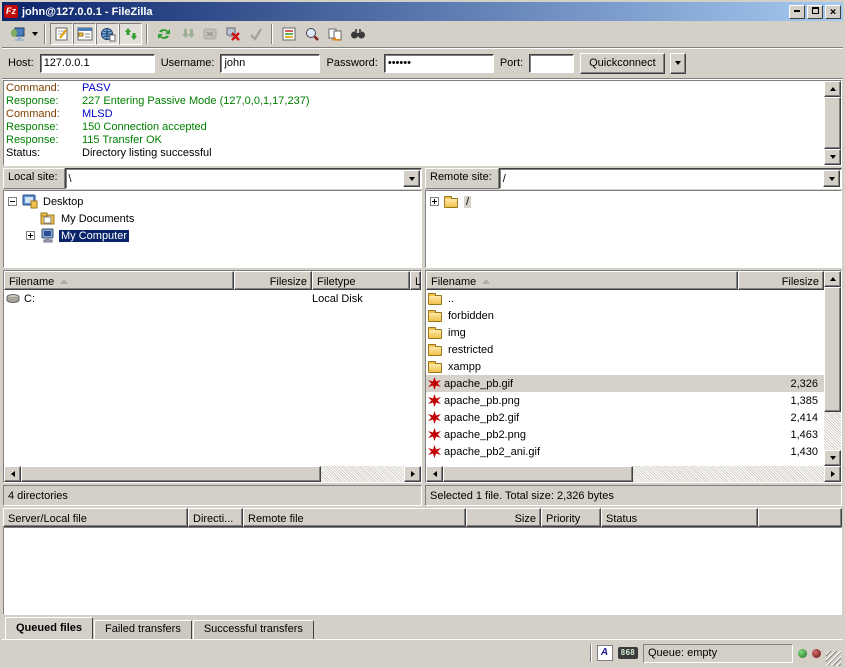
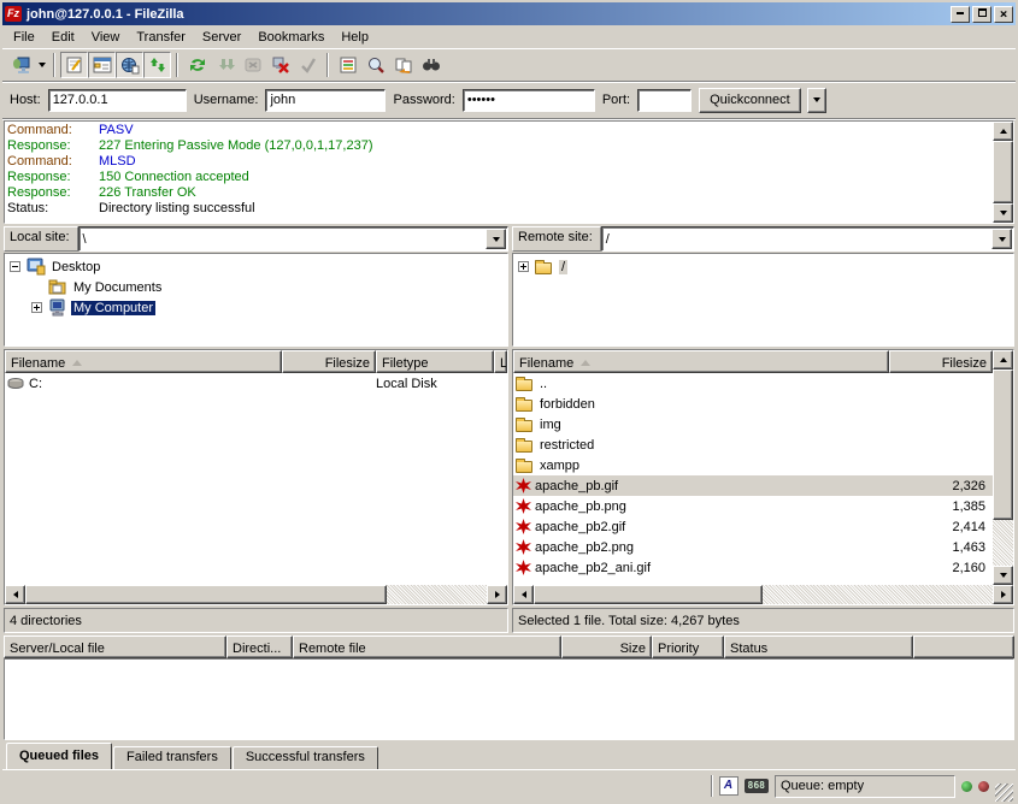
  Fz
  john@127.0.0.1 - FileZilla
  ×
+ File
+ Edit
+ View
+ Transfer
+ Server
+ Bookmarks
+ Help
  Host:
  127.0.0.1
  Username:
  john
  Password:
  ••••••
  Port:
  Quickconnect
  Command:
  PASV
  Response:
  227 Entering Passive Mode (127,0,0,1,17,237)
  Command:
  MLSD
  Response:
  150 Connection accepted
  Response:
- 115 Transfer OK
+ 226 Transfer OK
  Status:
  Directory listing successful
  Local site:
  \
  Desktop
  My Documents
  My Computer
  Filename
  Filesize
  Filetype
  L
  C:
  Local Disk
  4 directories
  Remote site:
  /
  /
  Filename
  Filesize
  ..
  forbidden
  img
  restricted
  xampp
  apache_pb.gif
  2,326
  apache_pb.png
  1,385
  apache_pb2.gif
  2,414
  apache_pb2.png
  1,463
  apache_pb2_ani.gif
- 1,430
+ 2,160
- Selected 1 file. Total size: 2,326 bytes
+ Selected 1 file. Total size: 4,267 bytes
  Server/Local file
  Directi...
  Remote file
  Size
  Priority
  Status
  Queued files
  Failed transfers
  Successful transfers
  A
  868
  Queue: empty
